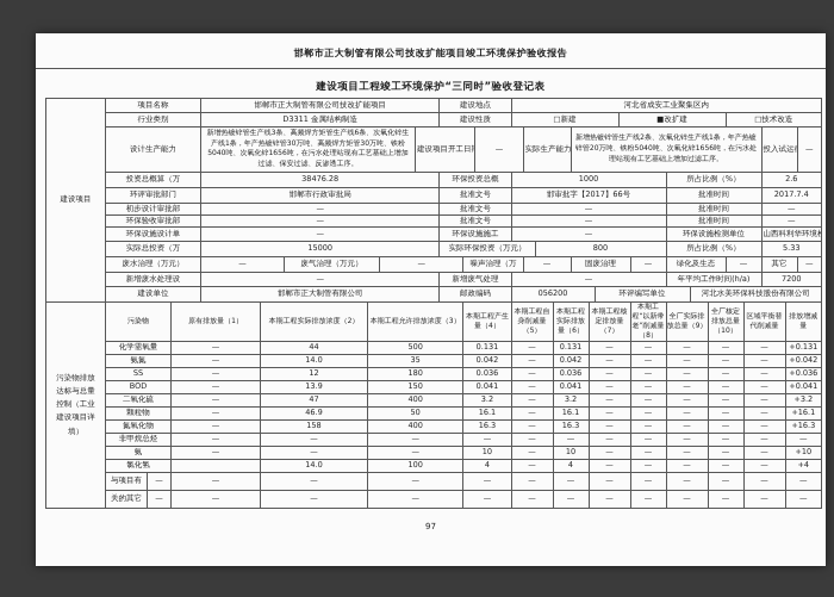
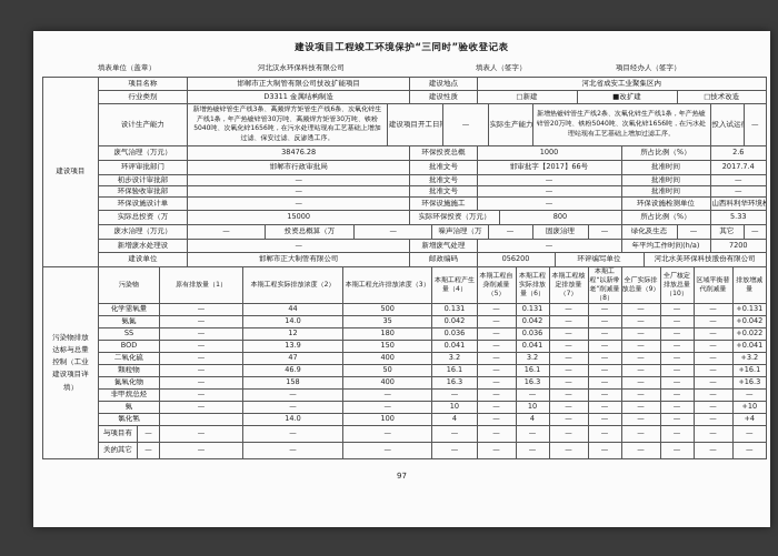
- 邯郸市正大制管有限公司技改扩能项目竣工环境保护验收报告
  建设项目工程竣工环境保护“三同时”验收登记表
+ 填表单位（盖章）
+ 河北汉永环保科技有限公司
+ 填表人（签字）
+ 项目经办人（签字）
  建设项目	项目名称	邯郸市正大制管有限公司技改扩能项目	建设地点	河北省成安工业聚集区内
  行业类别	D3311 金属结构制造	建设性质	□新建	■改扩建	□技术改造
- 投资总概算（万	38476.28	环保投资总概	1000	所占比例（%）	2.6
+ 废气治理（万元）	38476.28	环保投资总概	1000	所占比例（%）	2.6
  环评审批部门	邯郸市行政审批局	批准文号	邯审批字【2017】66号	批准时间	2017.7.4
  初步设计审批部	—	批准文号	—	批准时间	—
  环保验收审批部	—	批准文号	—	批准时间	—
  环保设施设计单	—	环保设施施工	—	环保设施检测单位	山西科利华环境检
  实际总投资（万	15000	实际环保投资（万元）	800	所占比例（%）	5.33
- 废水治理（万元）	—	废气治理（万元）	—	噪声治理（万	—	固废治理	—	绿化及生态	—	其它	—
+ 废水治理（万元）	—	投资总概算（万	—	噪声治理（万	—	固废治理	—	绿化及生态	—	其它	—
  新增废水处理设	—	新增废气处理	—	年平均工作时间(h/a)	7200
  建设单位	邯郸市正大制管有限公司	邮政编码	056200	环评编写单位	河北水美环保科技股份有限公司
  化学需氧量	—	44	500	0.131	—	0.131	—	—	—	—	—	+0.131
  氨氮	—	14.0	35	0.042	—	0.042	—	—	—	—	—	+0.042
- SS	—	12	180	0.036	—	0.036	—	—	—	—	—	+0.036
+ SS	—	12	180	0.036	—	0.036	—	—	—	—	—	+0.022
  BOD	—	13.9	150	0.041	—	0.041	—	—	—	—	—	+0.041
  二氧化硫	—	47	400	3.2	—	3.2	—	—	—	—	—	+3.2
  颗粒物	—	46.9	50	16.1	—	16.1	—	—	—	—	—	+16.1
  氮氧化物	—	158	400	16.3	—	16.3	—	—	—	—	—	+16.3
  非甲烷总烃	—	—	—	—	—	—	—	—	—	—	—	—
  氨	—	—	—	10	—	10	—	—	—	—	—	+10
  氯化氢		14.0	100	4	—	4	—	—	—	—	—	+4
  与项目有	—	—	—	—	—	—	—	—	—	—	—	—	—
  关的其它	—	—	—	—	—	—	—	—	—	—	—	—	—
  97
